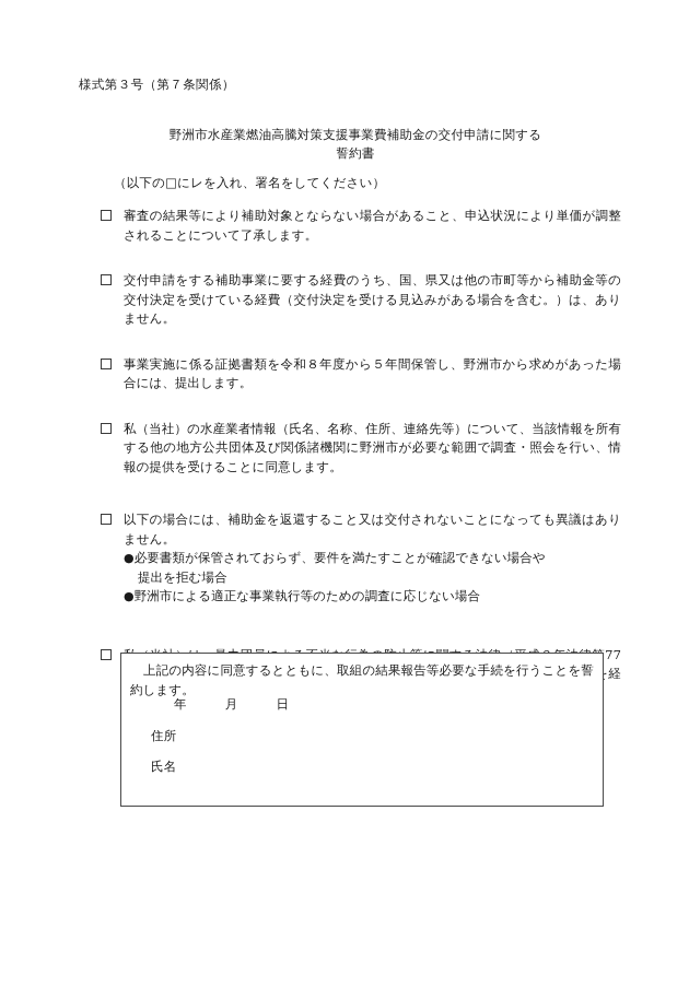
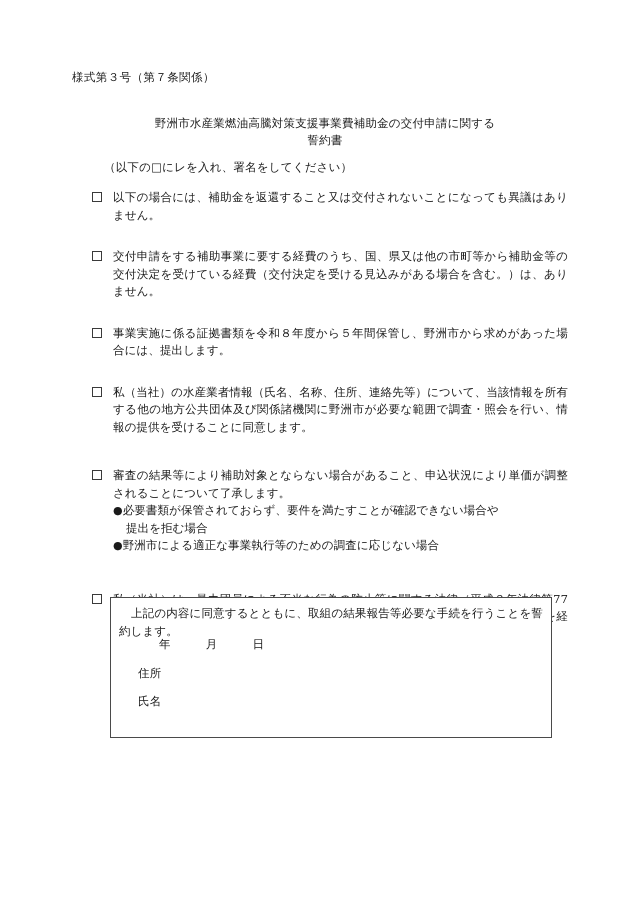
  様式第３号（第７条関係）
  野洲市水産業燃油高騰対策支援事業費補助金の交付申請に関する
  誓約書
  （以下の□にレを入れ、署名をしてください）
- 審査の結果等により補助対象とならない場合があること、申込状況により単価が調整されることについて了承します。
+ 以下の場合には、補助金を返還すること又は交付されないことになっても異議はありません。
  交付申請をする補助事業に要する経費のうち、国、県又は他の市町等から補助金等の交付決定を受けている経費（交付決定を受ける見込みがある場合を含む。）は、ありません。
  事業実施に係る証拠書類を令和８年度から５年間保管し、野洲市から求めがあった場合には、提出します。
  私（当社）の水産業者情報（氏名、名称、住所、連絡先等）について、当該情報を所有する他の地方公共団体及び関係諸機関に野洲市が必要な範囲で調査・照会を行い、情報の提供を受けることに同意します。
- 以下の場合には、補助金を返還すること又は交付されないことになっても異議はありません。
+ 審査の結果等により補助対象とならない場合があること、申込状況により単価が調整されることについて了承します。
  ●必要書類が保管されておらず、要件を満たすことが確認できない場合や
  提出を拒む場合
  ●野洲市による適正な事業執行等のための調査に応じない場合
  上記の内容に同意するとともに、取組の結果報告等必要な手続を行うことを誓約します。
  年 月 日
  住所
  氏名
